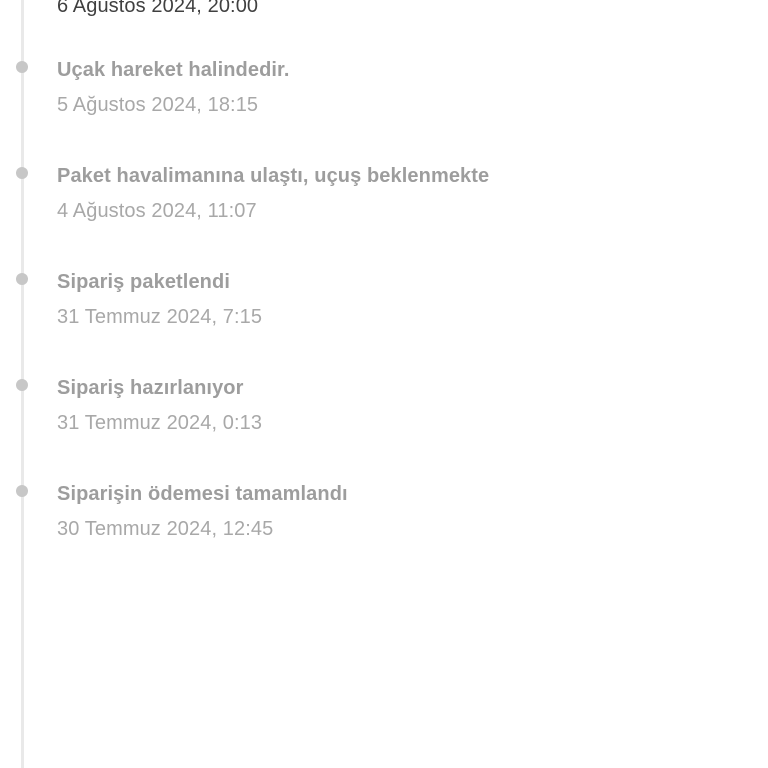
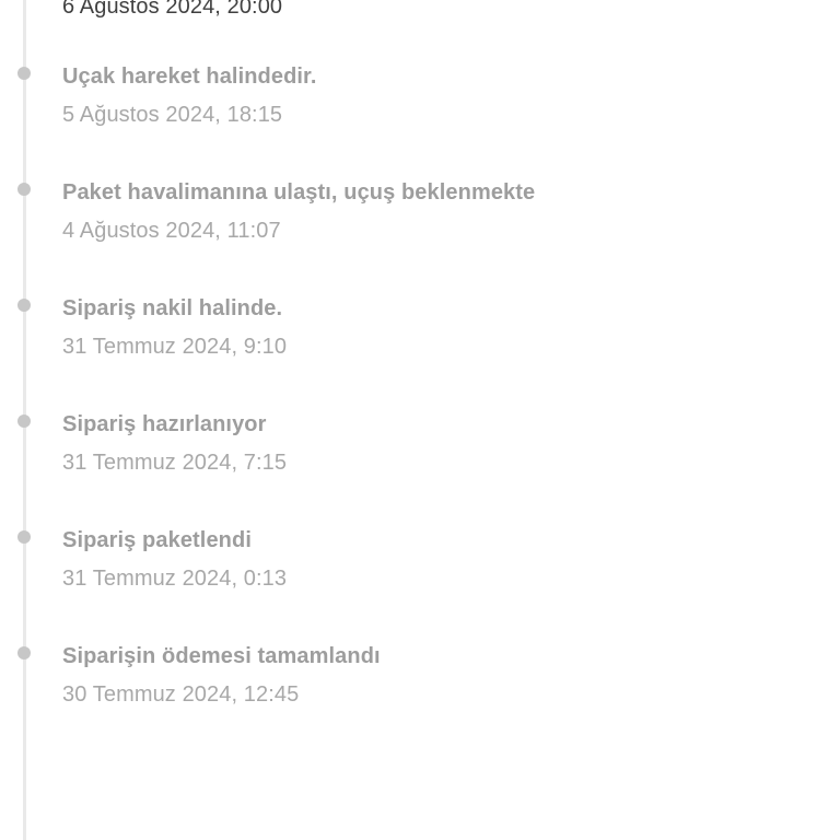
  6 Ağustos 2024, 20:00
  Uçak hareket halindedir.
  5 Ağustos 2024, 18:15
  Paket havalimanına ulaştı, uçuş beklenmekte
  4 Ağustos 2024, 11:07
+ Sipariş nakil halinde.
+ 31 Temmuz 2024, 9:10
- Sipariş paketlendi
+ Sipariş hazırlanıyor
  31 Temmuz 2024, 7:15
- Sipariş hazırlanıyor
+ Sipariş paketlendi
  31 Temmuz 2024, 0:13
  Siparişin ödemesi tamamlandı
  30 Temmuz 2024, 12:45
